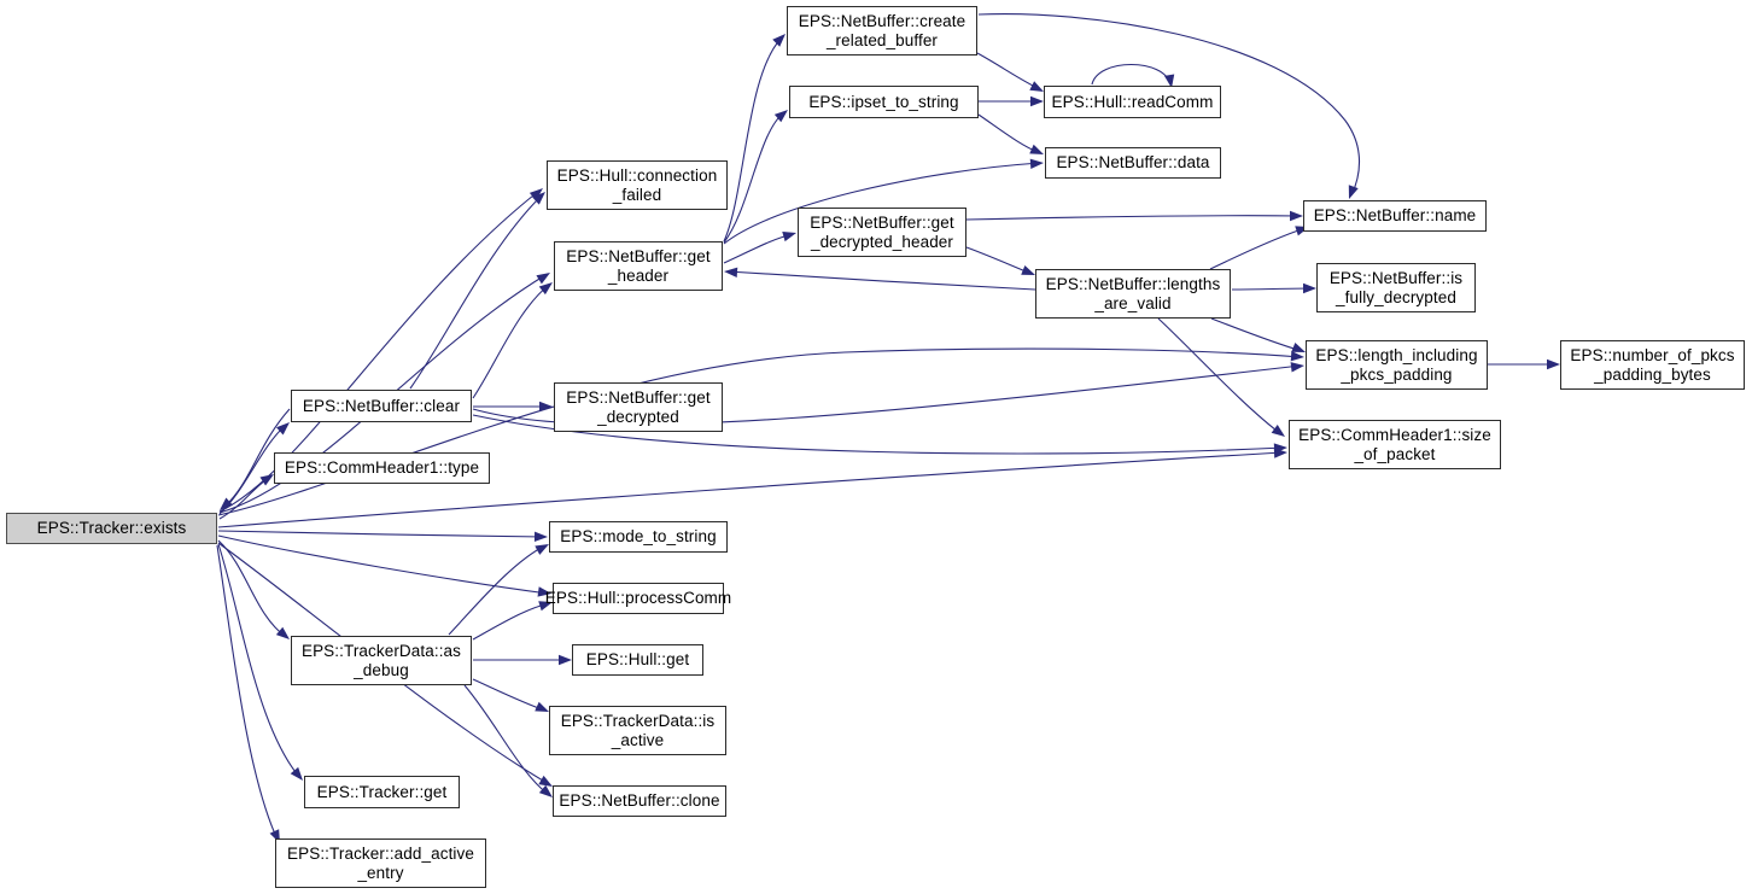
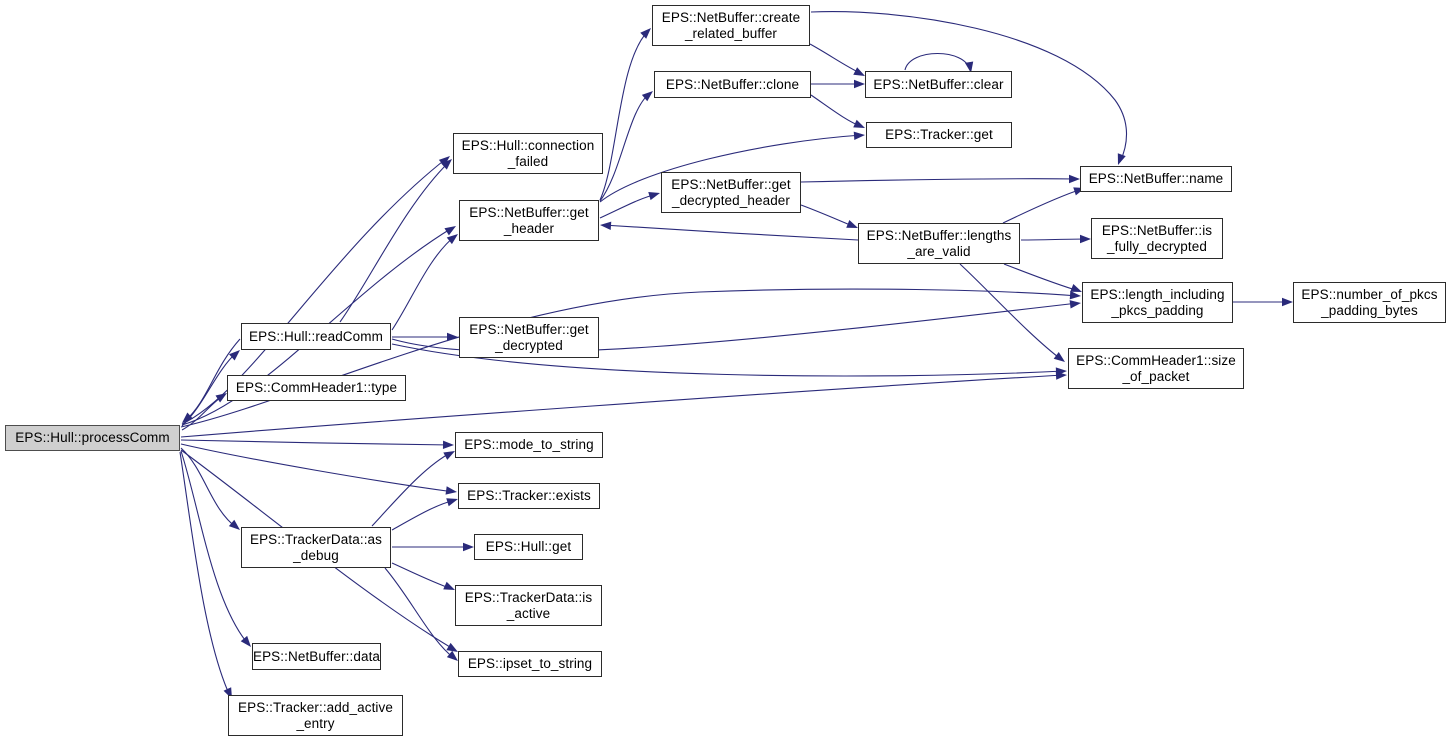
- EPS::Tracker::exists
+ EPS::Hull::processComm
- EPS::NetBuffer::clear
+ EPS::Hull::readComm
  EPS::CommHeader1::type
  EPS::Hull::connection
  _failed
  EPS::NetBuffer::get
  _header
  EPS::NetBuffer::get
  _decrypted
  EPS::NetBuffer::get
  _decrypted_header
  EPS::NetBuffer::create
  _related_buffer
- EPS::ipset_to_string
+ EPS::NetBuffer::clone
- EPS::Hull::readComm
+ EPS::NetBuffer::clear
- EPS::NetBuffer::data
+ EPS::Tracker::get
  EPS::NetBuffer::lengths
  _are_valid
  EPS::NetBuffer::name
  EPS::NetBuffer::is
  _fully_decrypted
  EPS::length_including
  _pkcs_padding
  EPS::number_of_pkcs
  _padding_bytes
  EPS::CommHeader1::size
  _of_packet
  EPS::mode_to_string
- EPS::Hull::processComm
+ EPS::Tracker::exists
  EPS::TrackerData::as
  _debug
  EPS::Hull::get
  EPS::TrackerData::is
  _active
- EPS::Tracker::get
+ EPS::NetBuffer::data
- EPS::NetBuffer::clone
+ EPS::ipset_to_string
  EPS::Tracker::add_active
  _entry
